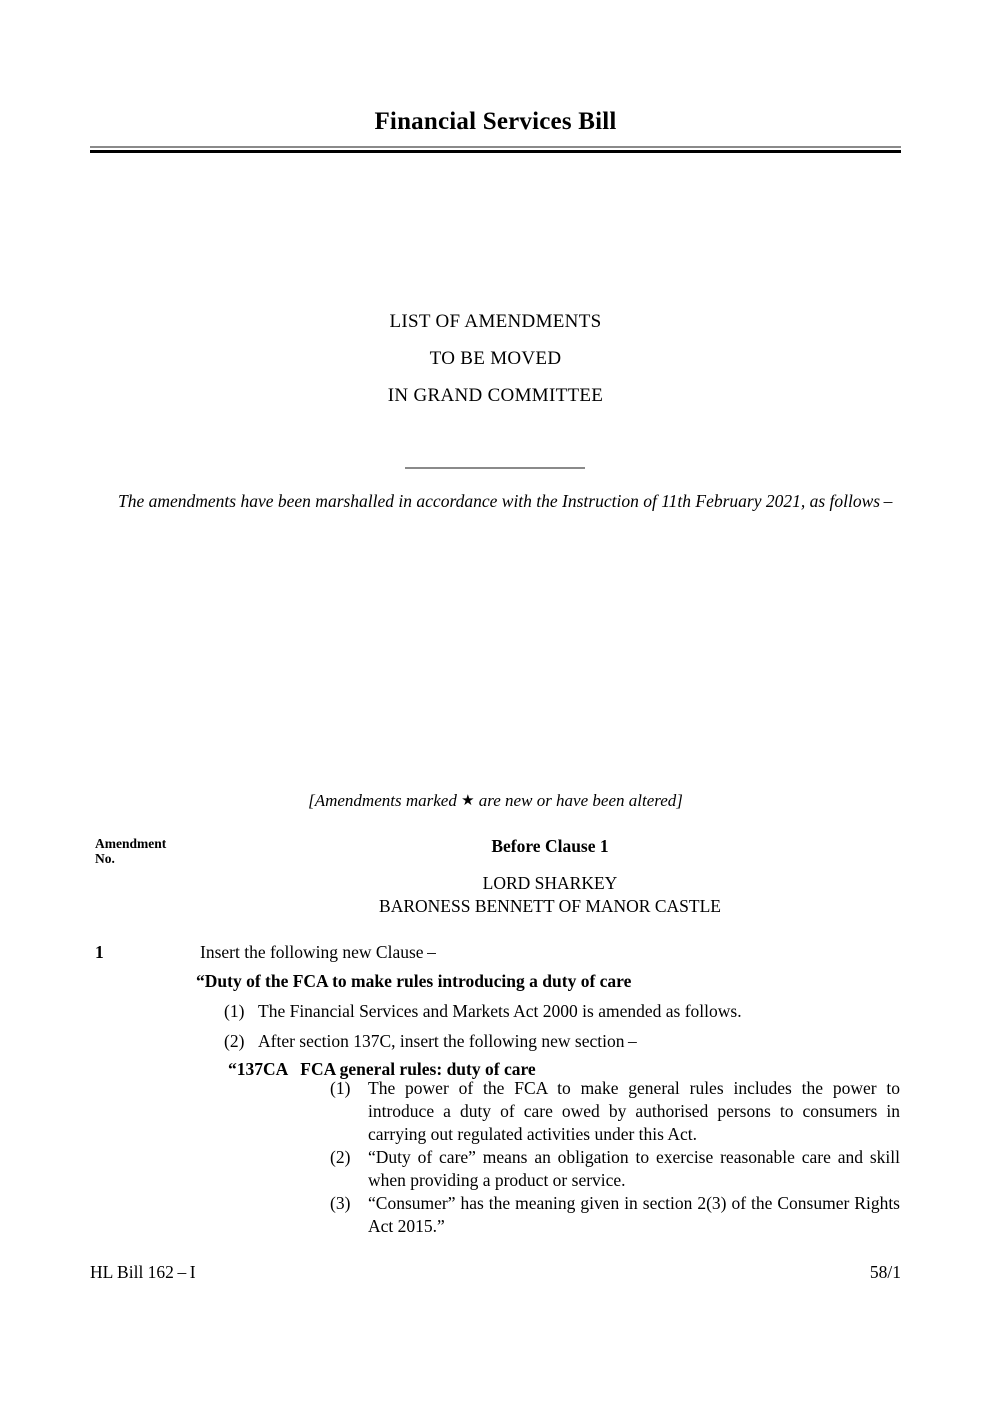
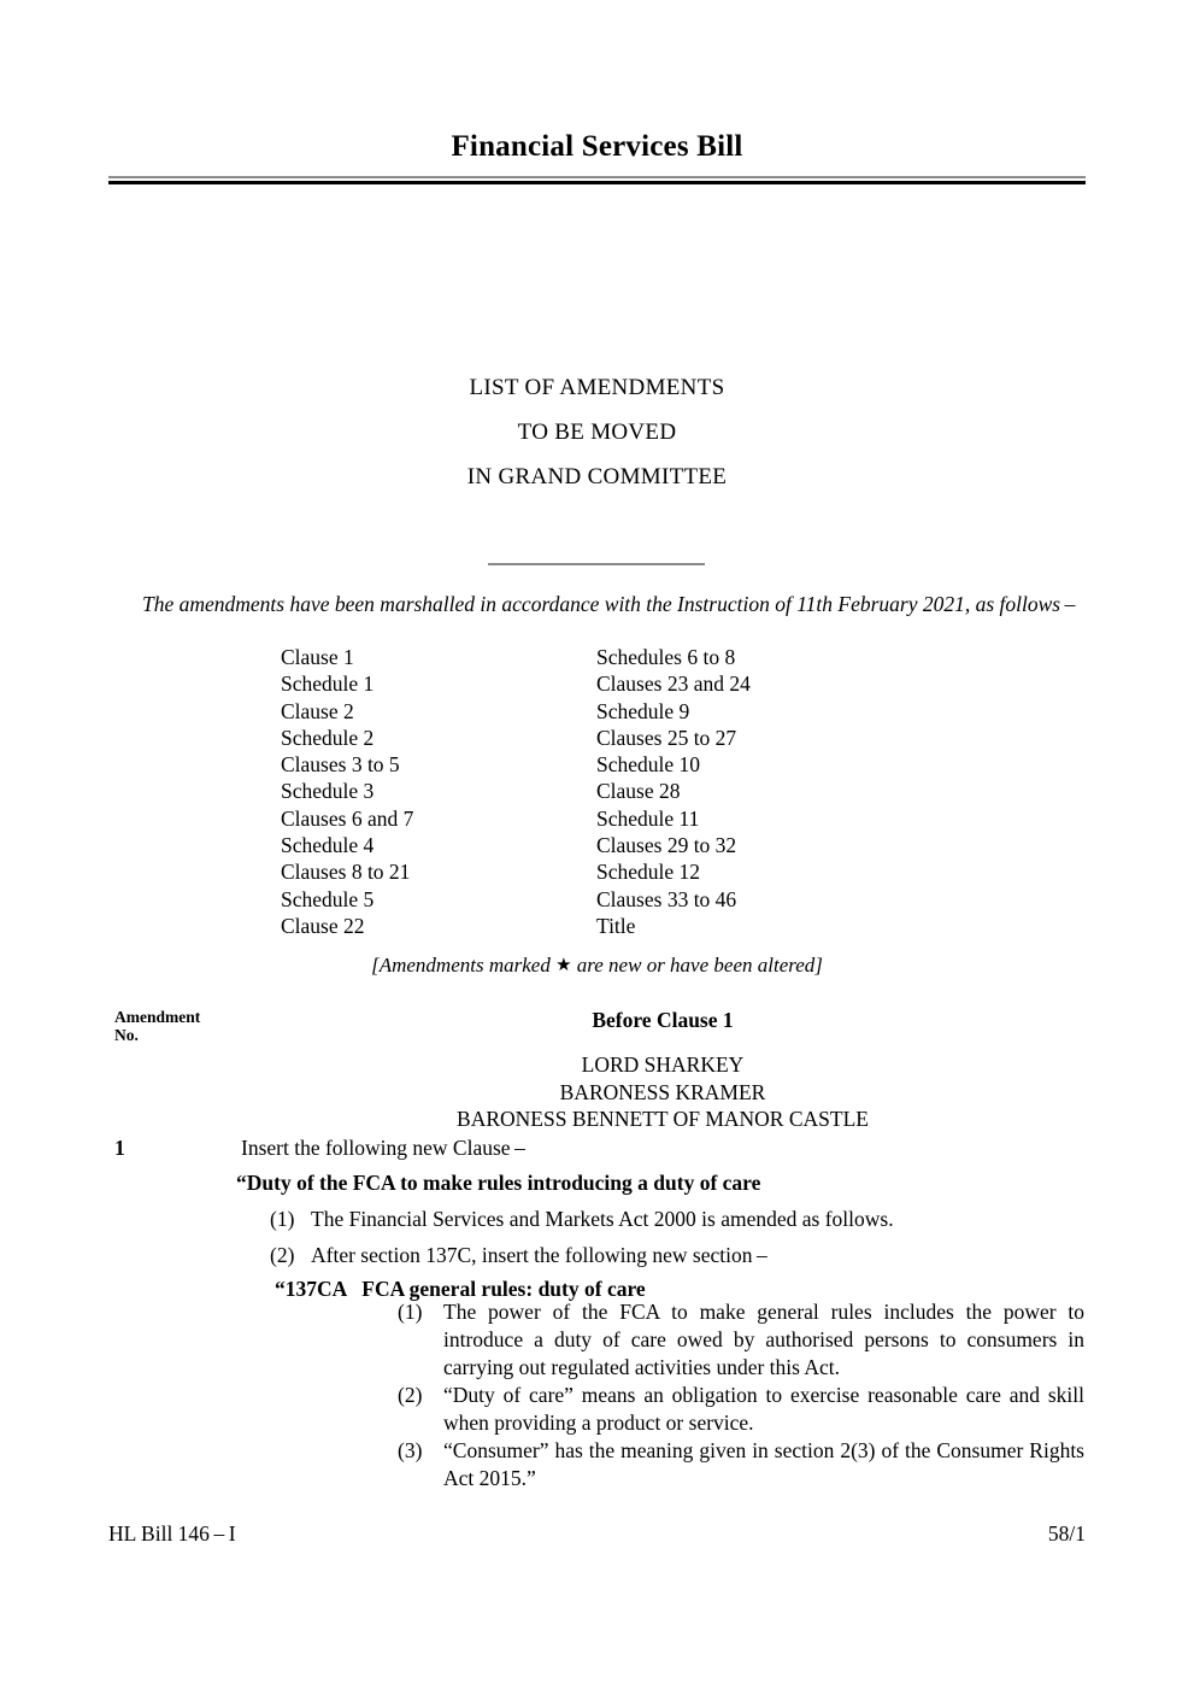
  Financial Services Bill
  LIST OF AMENDMENTS
  TO BE MOVED
  IN GRAND COMMITTEE
  The amendments have been marshalled in accordance with the Instruction of 11th February 2021, as follows –
+ Clause 1
+ Schedule 1
+ Clause 2
+ Schedule 2
+ Clauses 3 to 5
+ Schedule 3
+ Clauses 6 and 7
+ Schedule 4
+ Clauses 8 to 21
+ Schedule 5
+ Clause 22
+ Schedules 6 to 8
+ Clauses 23 and 24
+ Schedule 9
+ Clauses 25 to 27
+ Schedule 10
+ Clause 28
+ Schedule 11
+ Clauses 29 to 32
+ Schedule 12
+ Clauses 33 to 46
+ Title
  [Amendments marked ★ are new or have been altered]
  Amendment
  No.
  Before Clause 1
  LORD SHARKEY
+ BARONESS KRAMER
  BARONESS BENNETT OF MANOR CASTLE
  1
  Insert the following new Clause –
  “Duty of the FCA to make rules introducing a duty of care
  (1)
  The Financial Services and Markets Act 2000 is amended as follows.
  (2)
  After section 137C, insert the following new section –
  “137CA FCA general rules: duty of care
  (1)
  The power of the FCA to make general rules includes the power to introduce a duty of care owed by authorised persons to consumers in carrying out regulated activities under this Act.
  (2)
  “Duty of care” means an obligation to exercise reasonable care and skill when providing a product or service.
  (3)
  “Consumer” has the meaning given in section 2(3) of the Consumer Rights Act 2015.”
- HL Bill 162 – I
+ HL Bill 146 – I
  58/1
